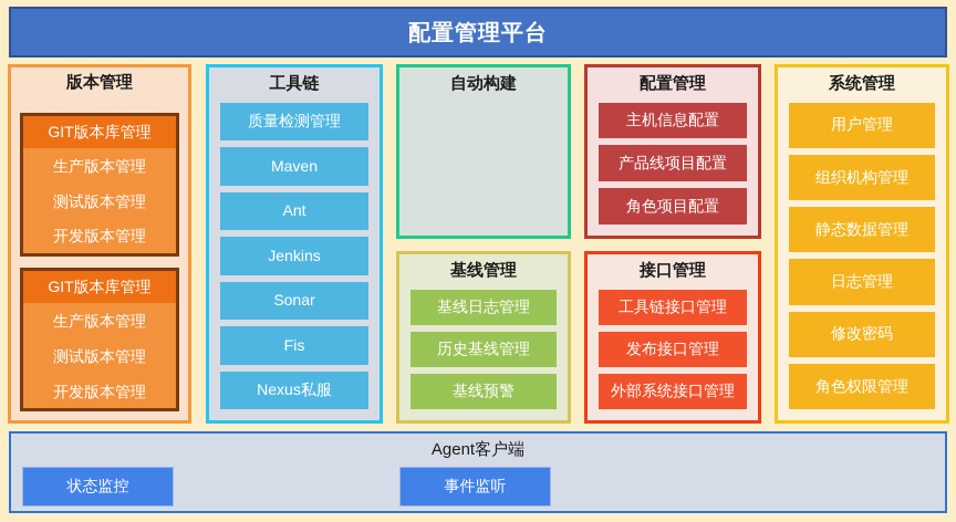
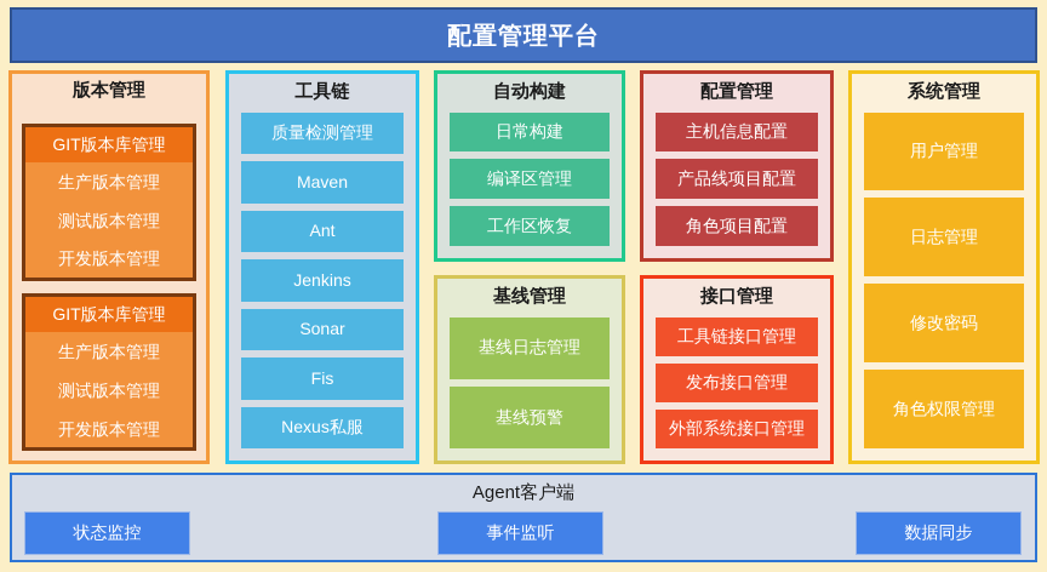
  配置管理平台
  版本管理
  GIT版本库管理
  生产版本管理
  测试版本管理
  开发版本管理
  GIT版本库管理
  生产版本管理
  测试版本管理
  开发版本管理
  工具链
  质量检测管理
  Maven
  Ant
  Jenkins
  Sonar
  Fis
  Nexus私服
  自动构建
+ 日常构建
+ 编译区管理
+ 工作区恢复
  基线管理
  基线日志管理
- 历史基线管理
  基线预警
  配置管理
  主机信息配置
  产品线项目配置
  角色项目配置
  接口管理
  工具链接口管理
  发布接口管理
  外部系统接口管理
  系统管理
  用户管理
- 组织机构管理
- 静态数据管理
  日志管理
  修改密码
  角色权限管理
  Agent客户端
  状态监控
  事件监听
+ 数据同步
